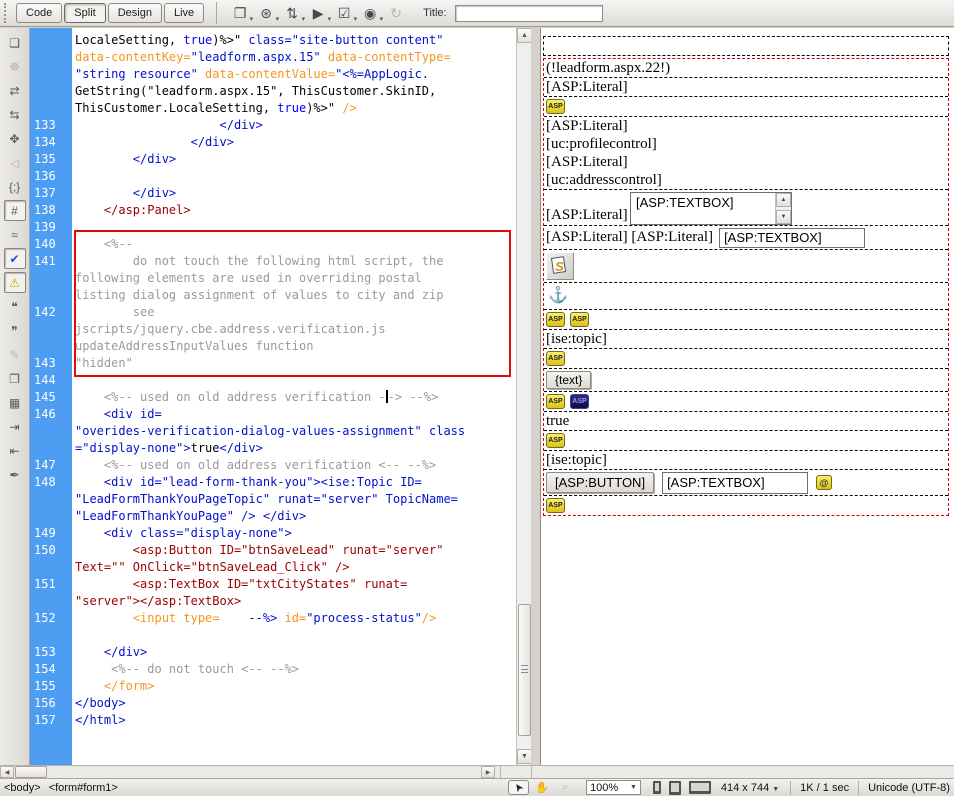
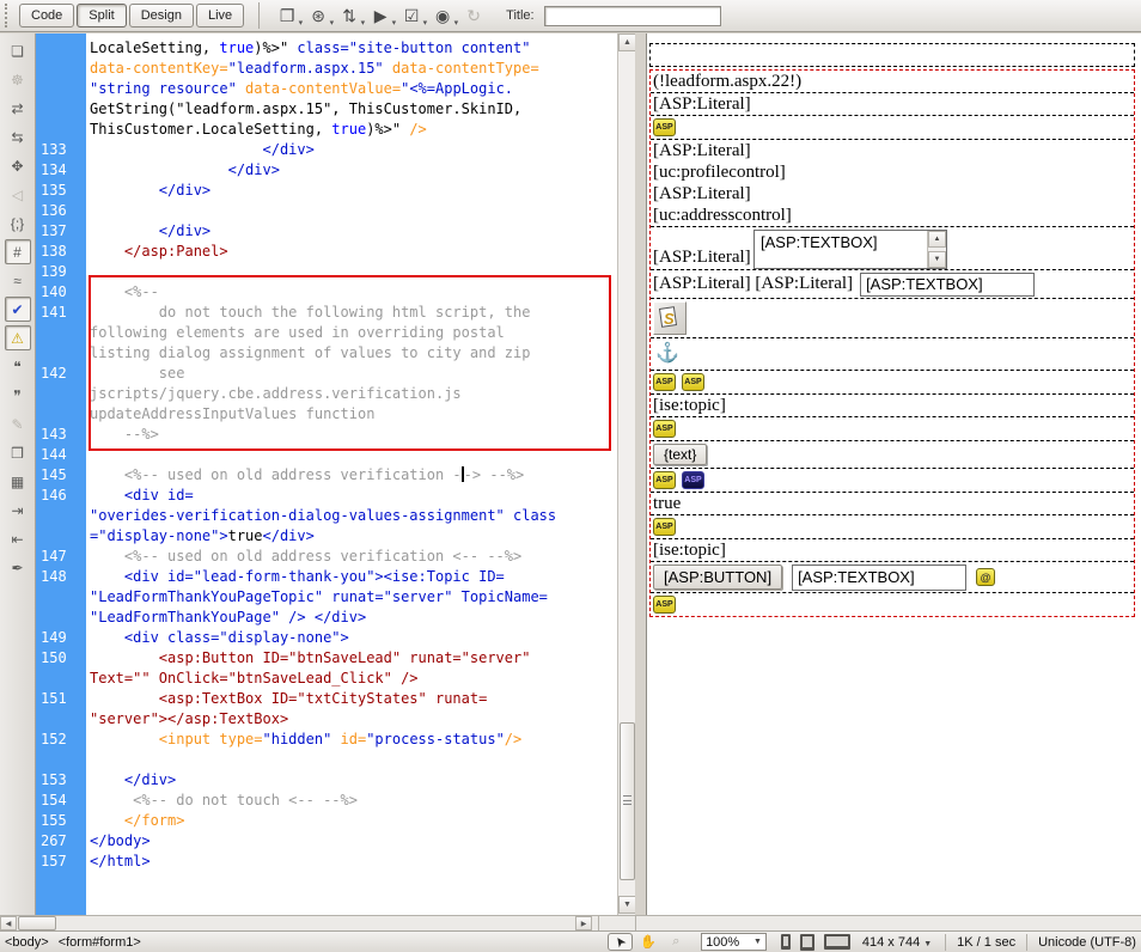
  Code
  Split
  Design
  Live
  ❐
  ⊛
  ⇅
  ▶
  ☑
  ◉
  ↻
  Title:
  ❏
  ☸
  ⇄
  ⇆
  ✥
  ◁
  {;}
  #
  ≈
  ✔
  ⚠
  ❝
  ❞
  ✎
  ❒
  ▦
  ⇥
  ⇤
  ✒
  LocaleSetting, true)%>" class="site-button content"
  data-contentKey="leadform.aspx.15" data-contentType=
  "string resource" data-contentValue="<%=AppLogic.
  GetString("leadform.aspx.15", ThisCustomer.SkinID,
  ThisCustomer.LocaleSetting, true)%>" />
  133
  </div>
  134
  </div>
  135
  </div>
  136
  137
  </div>
  138
  </asp:Panel>
  139
  140
  <%--
  141
  do not touch the following html script, the
  following elements are used in overriding postal
  listing dialog assignment of values to city and zip
  142
  see
  jscripts/jquery.cbe.address.verification.js
  updateAddressInputValues function
  143
- "hidden"
+ --%>
  144
  145
  <%-- used on old address verification - -> --%>
  146
  <div id=
  "overides-verification-dialog-values-assignment" class
  ="display-none">true</div>
  147
  <%-- used on old address verification <-- --%>
  148
  <div id="lead-form-thank-you"><ise:Topic ID=
  "LeadFormThankYouPageTopic" runat="server" TopicName=
  "LeadFormThankYouPage" /> </div>
  149
  <div class="display-none">
  150
  <asp:Button ID="btnSaveLead" runat="server"
  Text="" OnClick="btnSaveLead_Click" />
  151
  <asp:TextBox ID="txtCityStates" runat=
  "server"></asp:TextBox>
  152
- <input type= --%> id="process-status"/>
+ <input type="hidden" id="process-status"/>
  153
  </div>
  154
  <%-- do not touch <-- --%>
  155
  </form>
- 156
+ 267
  </body>
  157
  </html>
  (!leadform.aspx.22!)
  [ASP:Literal]
  [ASP:Literal]
  [uc:profilecontrol]
  [ASP:Literal]
  [uc:addresscontrol]
  [ASP:Literal]
  [ASP:TEXTBOX]
  [ASP:Literal] [ASP:Literal]
  [ASP:TEXTBOX]
  S
  ⚓
  [ise:topic]
  {text}
  true
  [ise:topic]
  [ASP:BUTTON]
  [ASP:TEXTBOX]
  @
  <body>
  <form#form1>
  ✋
  ⌕
  100%
  414 x 744
  1K / 1 sec
  Unicode (UTF-8)
